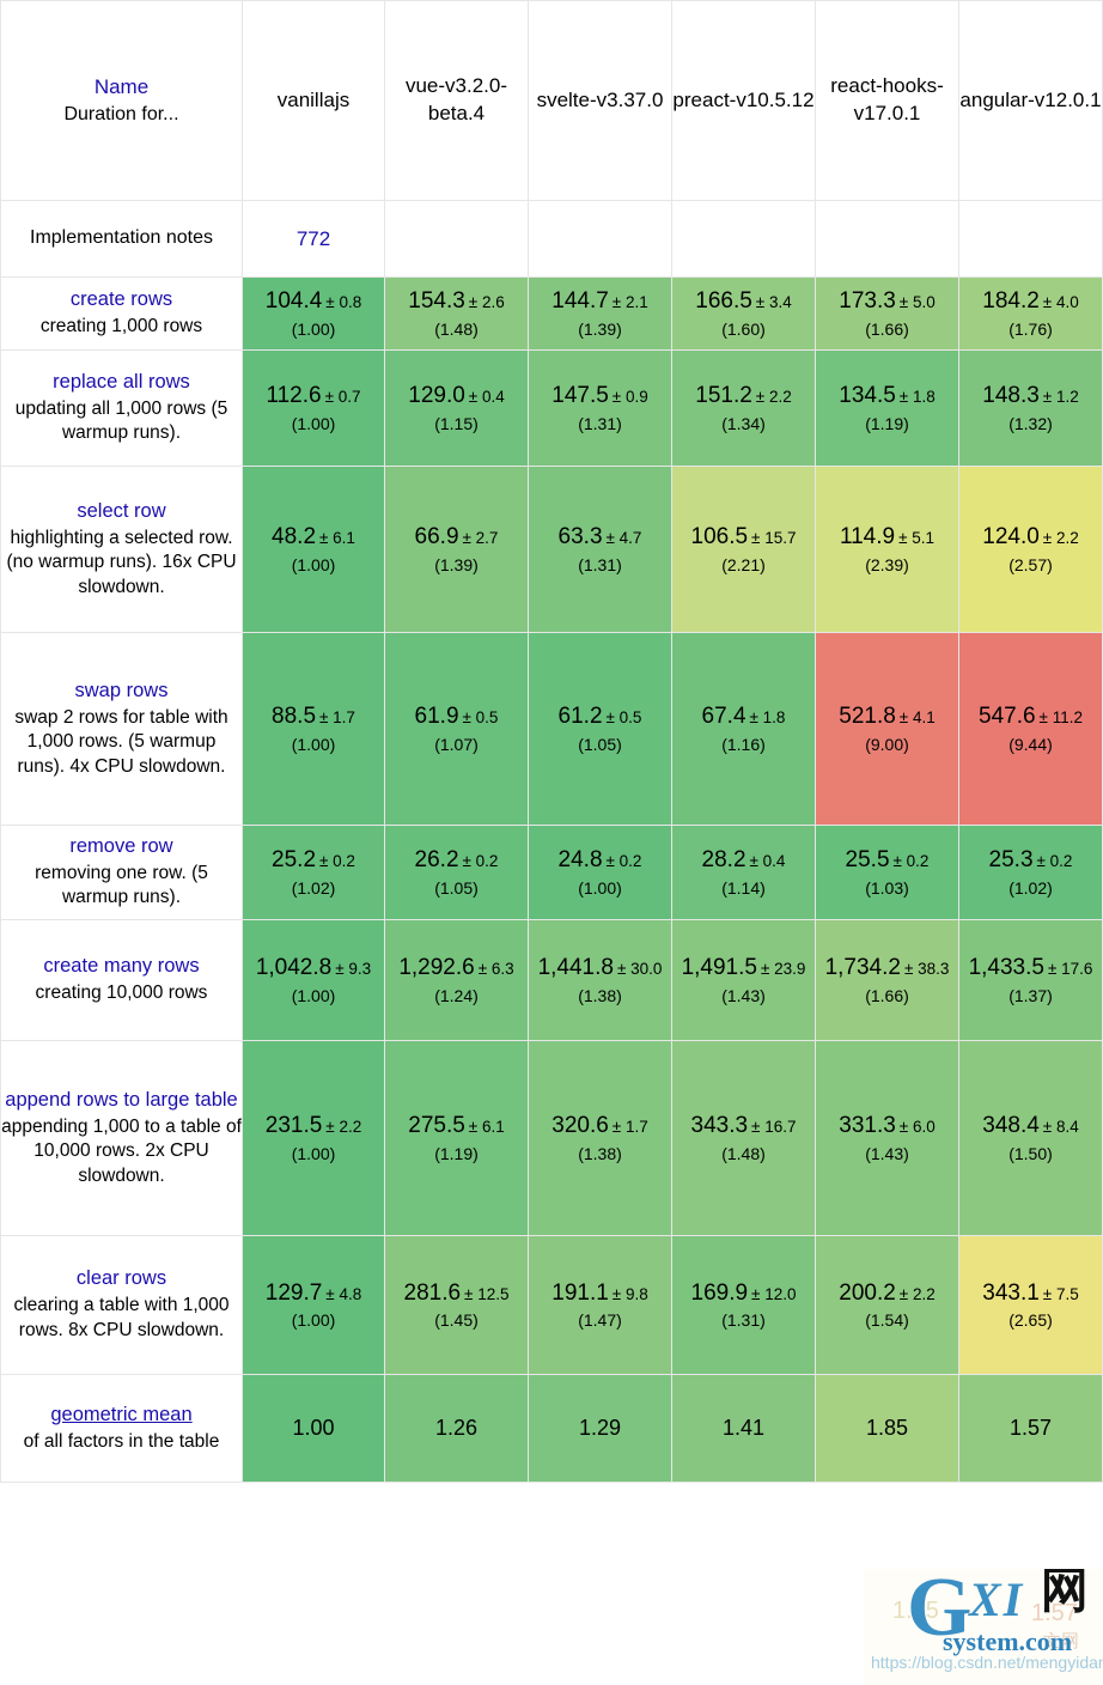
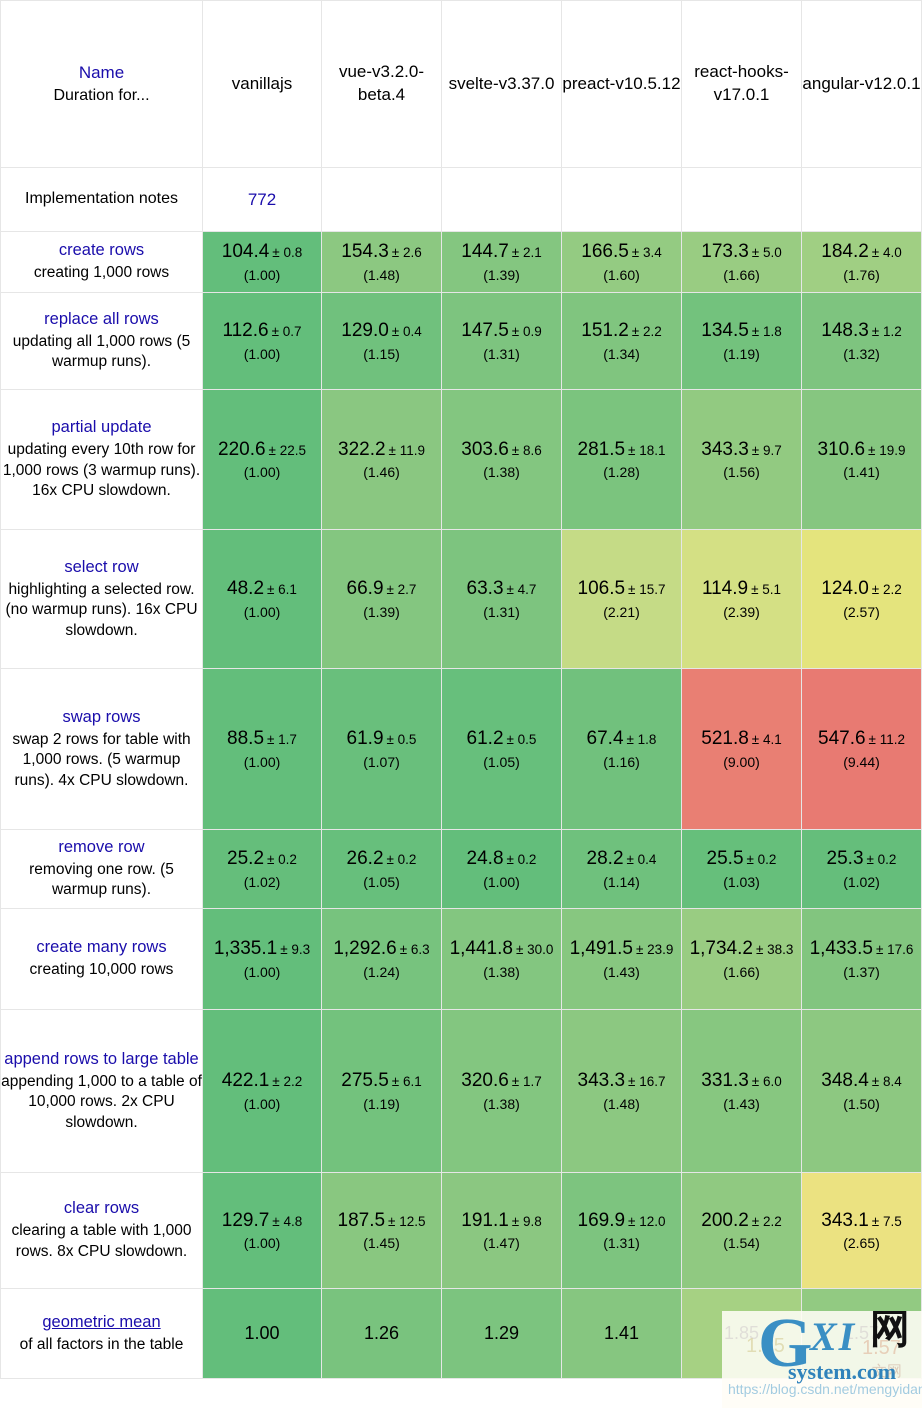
  Name Duration for...	vanillajs	vue-v3.2.0-beta.4	svelte-v3.37.0	preact-v10.5.12	react-hooks-v17.0.1	angular-v12.0.1
  Implementation notes	772
  create rowscreating 1,000 rows	104.4 ± 0.8(1.00)	154.3 ± 2.6(1.48)	144.7 ± 2.1(1.39)	166.5 ± 3.4(1.60)	173.3 ± 5.0(1.66)	184.2 ± 4.0(1.76)
  replace all rowsupdating all 1,000 rows (5 warmup runs).	112.6 ± 0.7(1.00)	129.0 ± 0.4(1.15)	147.5 ± 0.9(1.31)	151.2 ± 2.2(1.34)	134.5 ± 1.8(1.19)	148.3 ± 1.2(1.32)
+ partial updateupdating every 10th row for 1,000 rows (3 warmup runs). 16x CPU slowdown.	220.6 ± 22.5(1.00)	322.2 ± 11.9(1.46)	303.6 ± 8.6(1.38)	281.5 ± 18.1(1.28)	343.3 ± 9.7(1.56)	310.6 ± 19.9(1.41)
  select rowhighlighting a selected row. (no warmup runs). 16x CPU slowdown.	48.2 ± 6.1(1.00)	66.9 ± 2.7(1.39)	63.3 ± 4.7(1.31)	106.5 ± 15.7(2.21)	114.9 ± 5.1(2.39)	124.0 ± 2.2(2.57)
  swap rowsswap 2 rows for table with 1,000 rows. (5 warmup runs). 4x CPU slowdown.	88.5 ± 1.7(1.00)	61.9 ± 0.5(1.07)	61.2 ± 0.5(1.05)	67.4 ± 1.8(1.16)	521.8 ± 4.1(9.00)	547.6 ± 11.2(9.44)
  remove rowremoving one row. (5 warmup runs).	25.2 ± 0.2(1.02)	26.2 ± 0.2(1.05)	24.8 ± 0.2(1.00)	28.2 ± 0.4(1.14)	25.5 ± 0.2(1.03)	25.3 ± 0.2(1.02)
- create many rowscreating 10,000 rows	1,042.8 ± 9.3(1.00)	1,292.6 ± 6.3(1.24)	1,441.8 ± 30.0(1.38)	1,491.5 ± 23.9(1.43)	1,734.2 ± 38.3(1.66)	1,433.5 ± 17.6(1.37)
+ create many rowscreating 10,000 rows	1,335.1 ± 9.3(1.00)	1,292.6 ± 6.3(1.24)	1,441.8 ± 30.0(1.38)	1,491.5 ± 23.9(1.43)	1,734.2 ± 38.3(1.66)	1,433.5 ± 17.6(1.37)
- append rows to large tableappending 1,000 to a table of 10,000 rows. 2x CPU slowdown.	231.5 ± 2.2(1.00)	275.5 ± 6.1(1.19)	320.6 ± 1.7(1.38)	343.3 ± 16.7(1.48)	331.3 ± 6.0(1.43)	348.4 ± 8.4(1.50)
+ append rows to large tableappending 1,000 to a table of 10,000 rows. 2x CPU slowdown.	422.1 ± 2.2(1.00)	275.5 ± 6.1(1.19)	320.6 ± 1.7(1.38)	343.3 ± 16.7(1.48)	331.3 ± 6.0(1.43)	348.4 ± 8.4(1.50)
- clear rowsclearing a table with 1,000 rows. 8x CPU slowdown.	129.7 ± 4.8(1.00)	281.6 ± 12.5(1.45)	191.1 ± 9.8(1.47)	169.9 ± 12.0(1.31)	200.2 ± 2.2(1.54)	343.1 ± 7.5(2.65)
+ clear rowsclearing a table with 1,000 rows. 8x CPU slowdown.	129.7 ± 4.8(1.00)	187.5 ± 12.5(1.45)	191.1 ± 9.8(1.47)	169.9 ± 12.0(1.31)	200.2 ± 2.2(1.54)	343.1 ± 7.5(2.65)
  geometric meanof all factors in the table	1.00	1.26	1.29	1.41	1.85	1.57
  1.85
  1.57
  文网
  https://blog.csdn.net/mengyida
  G
  XI
  网
  system.com
